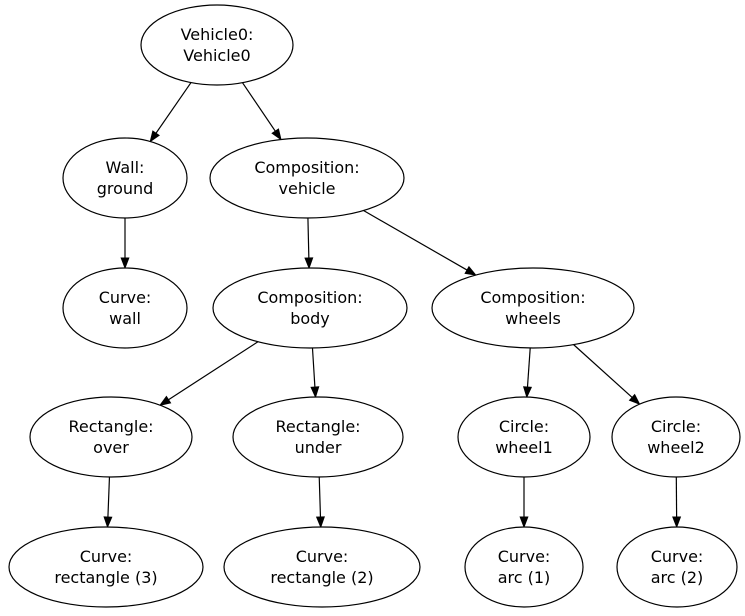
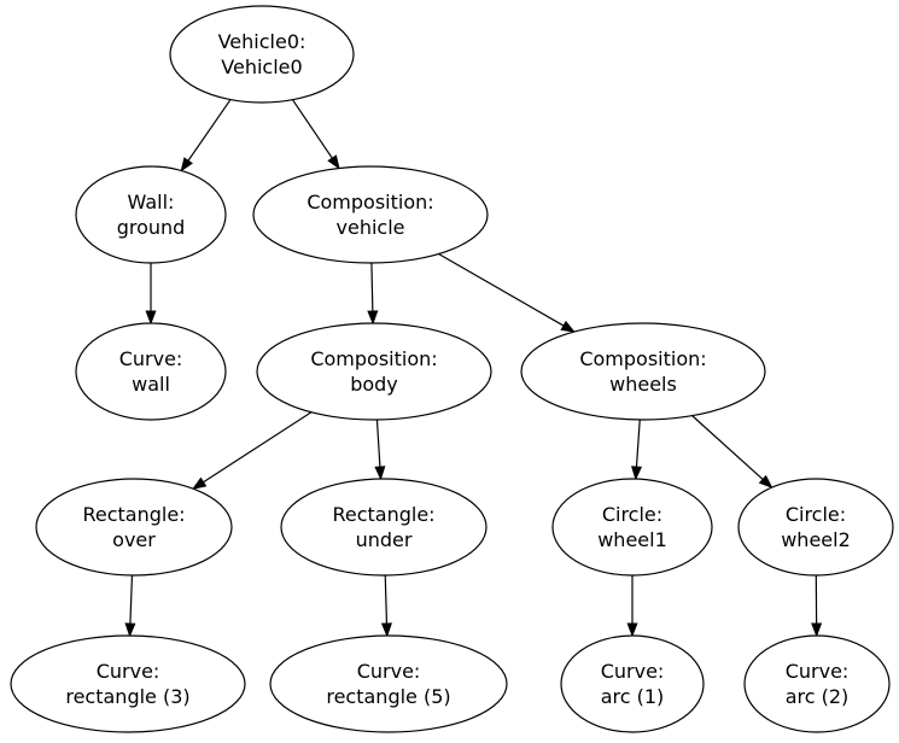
  Vehicle0:
  Vehicle0
  Wall:
  ground
  Composition:
  vehicle
  Curve:
  wall
  Composition:
  body
  Composition:
  wheels
  Rectangle:
  over
  Rectangle:
  under
  Circle:
  wheel1
  Circle:
  wheel2
  Curve:
  rectangle (3)
  Curve:
- rectangle (2)
+ rectangle (5)
  Curve:
  arc (1)
  Curve:
  arc (2)
